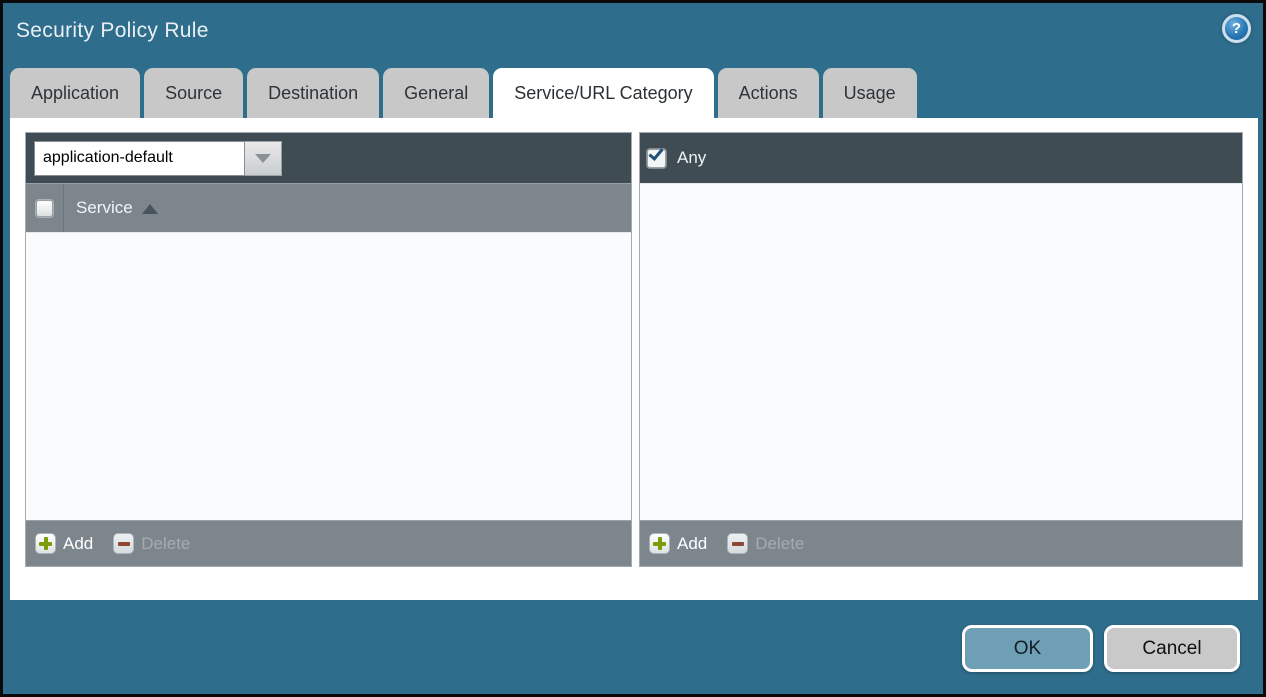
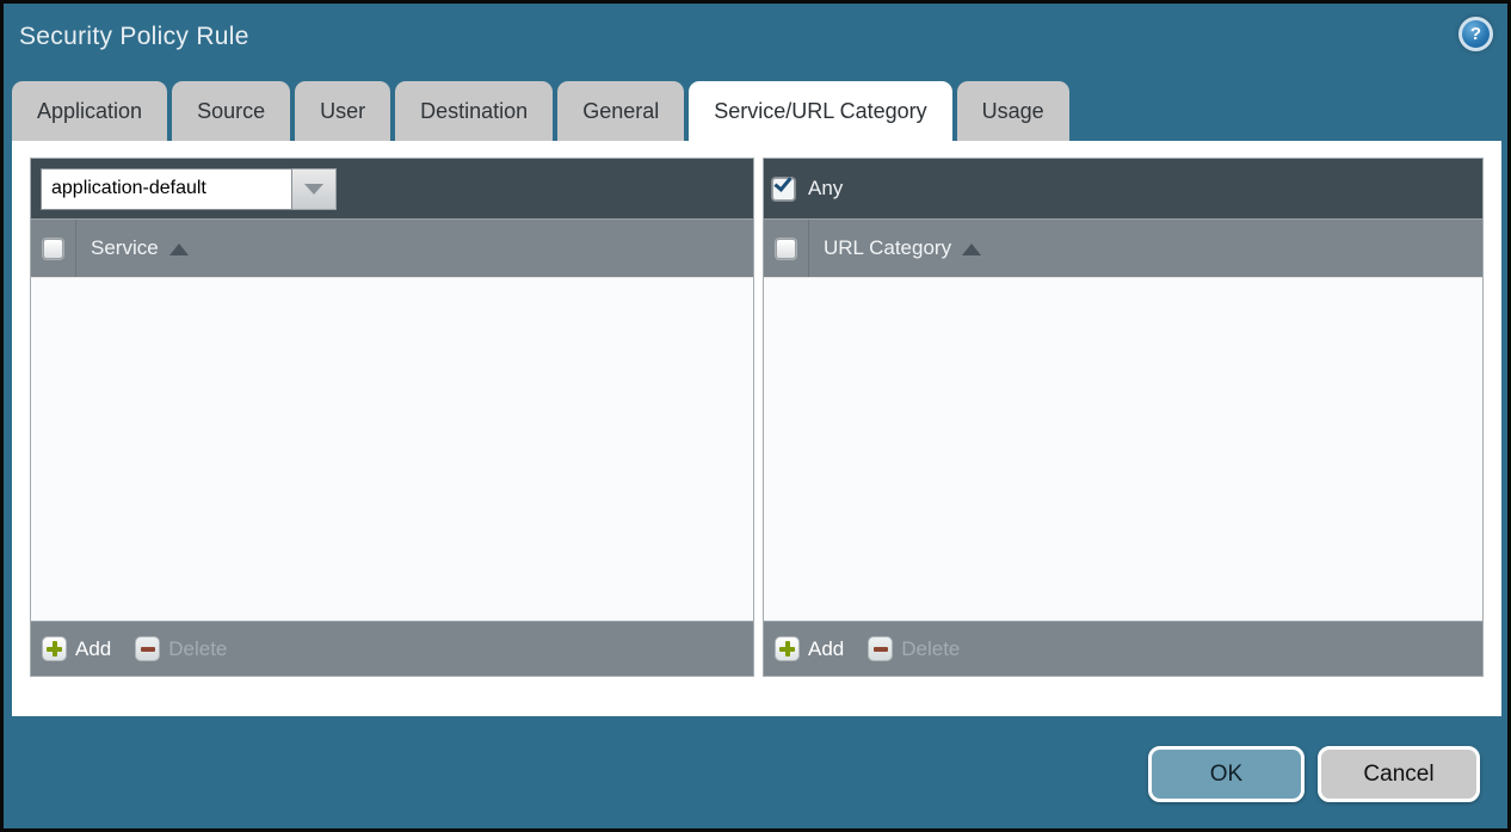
  Security Policy Rule
  ?
  Application
  Source
+ User
  Destination
  General
  Service/URL Category
- Actions
  Usage
  application-default
  Service
  Add
  Delete
  Any
+ URL Category
  Add
  Delete
  OK
  Cancel
